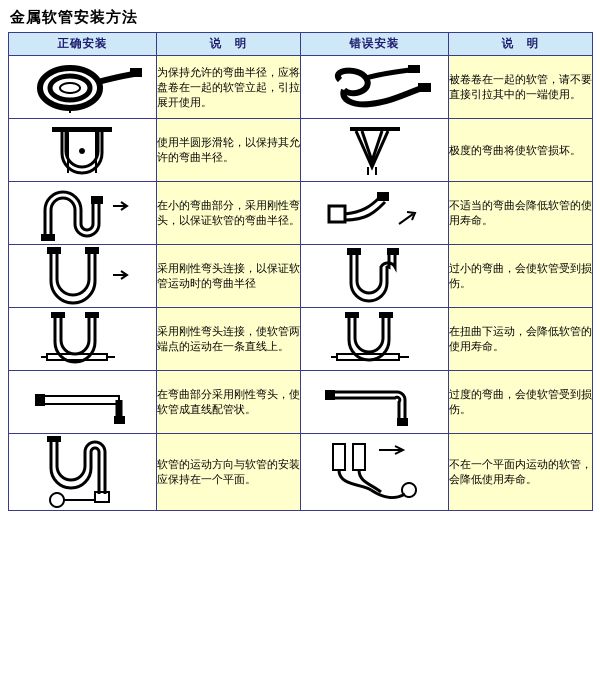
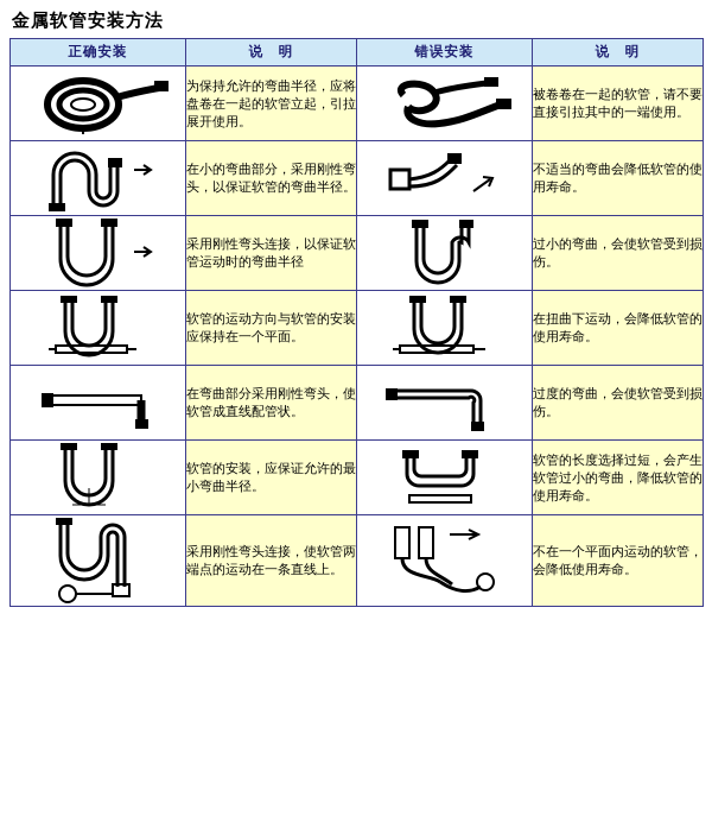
  金属软管安装方法
  正确安装	说 明	错误安装	说 明
  	为保持允许的弯曲半径，应将盘卷在一起的软管立起，引拉展开使用。		被卷卷在一起的软管，请不要直接引拉其中的一端使用。
- 	使用半圆形滑轮，以保持其允许的弯曲半径。		极度的弯曲将使软管损坏。
  	在小的弯曲部分，采用刚性弯头，以保证软管的弯曲半径。		不适当的弯曲会降低软管的使用寿命。
  	采用刚性弯头连接，以保证软管运动时的弯曲半径		过小的弯曲，会使软管受到损伤。
- 	采用刚性弯头连接，使软管两端点的运动在一条直线上。		在扭曲下运动，会降低软管的使用寿命。
+ 	软管的运动方向与软管的安装应保持在一个平面。		在扭曲下运动，会降低软管的使用寿命。
  	在弯曲部分采用刚性弯头，使软管成直线配管状。		过度的弯曲，会使软管受到损伤。
+ 	软管的安装，应保证允许的最小弯曲半径。		软管的长度选择过短，会产生软管过小的弯曲，降低软管的使用寿命。
- 	软管的运动方向与软管的安装应保持在一个平面。		不在一个平面内运动的软管，会降低使用寿命。
+ 	采用刚性弯头连接，使软管两端点的运动在一条直线上。		不在一个平面内运动的软管，会降低使用寿命。
